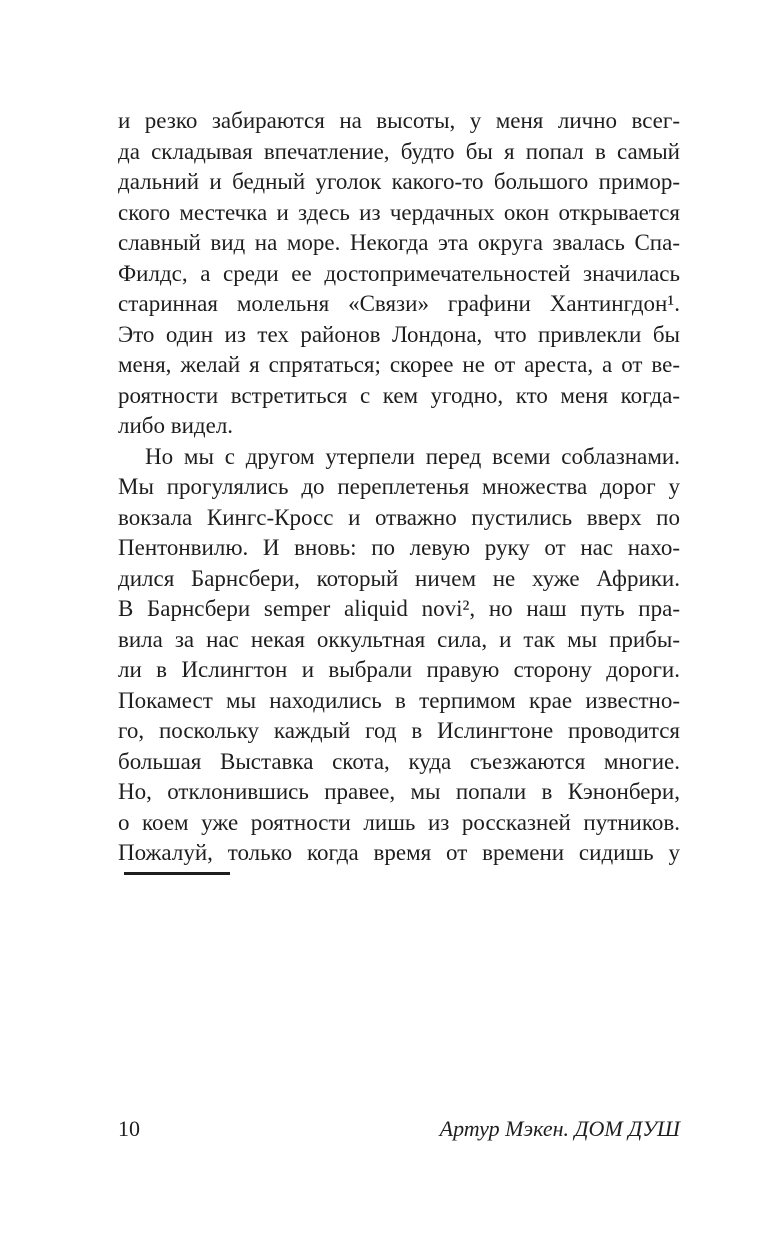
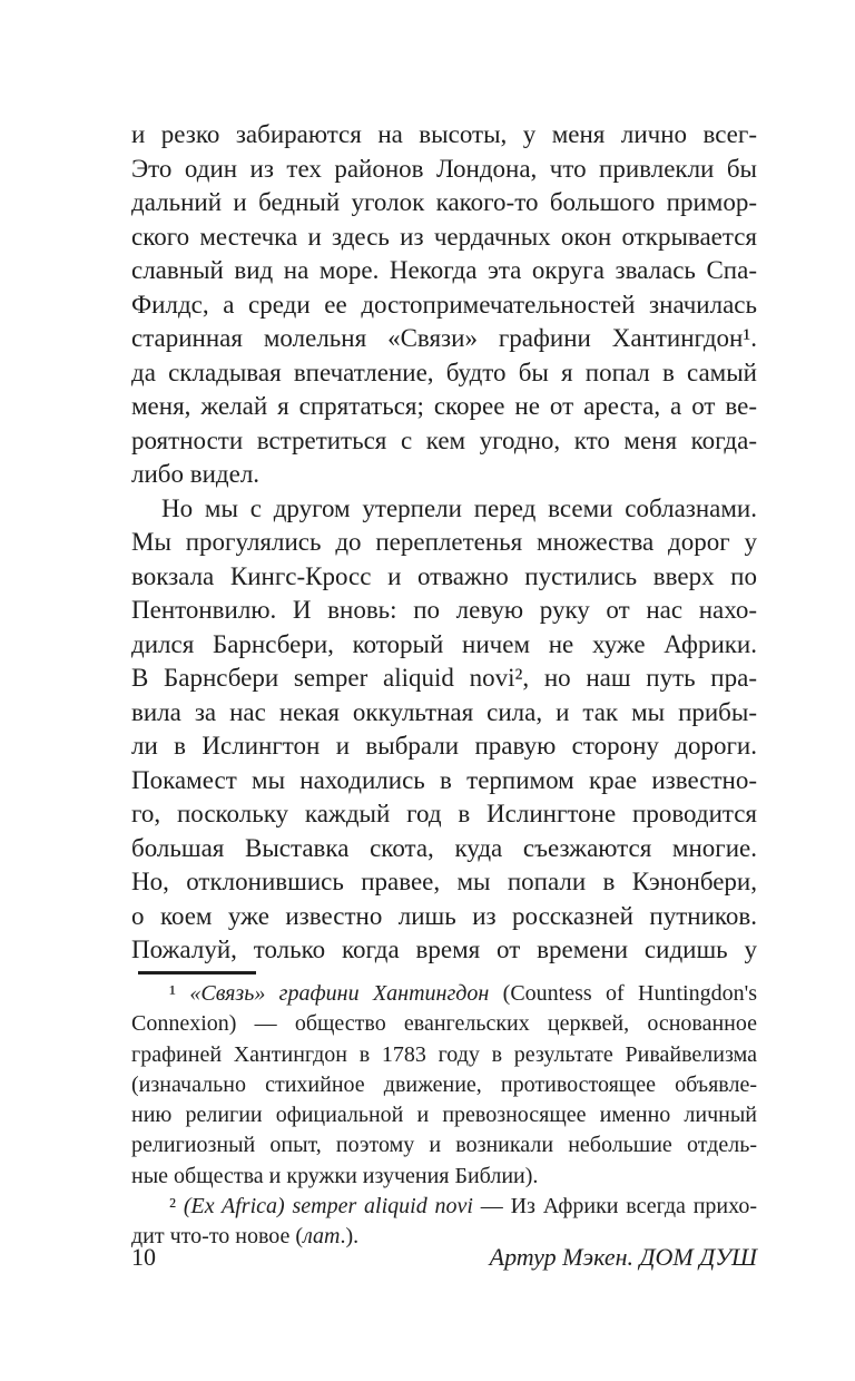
  и резко забираются на высоты, у меня лично всег-
- да складывая впечатление, будто бы я попал в самый
+ Это один из тех районов Лондона, что привлекли бы
  дальний и бедный уголок какого-то большого примор-
  ского местечка и здесь из чердачных окон открывается
  славный вид на море. Некогда эта округа звалась Спа-
  Филдс, а среди ее достопримечательностей значилась
  старинная молельня «Связи» графини Хантингдон¹.
- Это один из тех районов Лондона, что привлекли бы
+ да складывая впечатление, будто бы я попал в самый
  меня, желай я спрятаться; скорее не от ареста, а от ве-
  роятности встретиться с кем угодно, кто меня когда-
  либо видел.
  Но мы с другом утерпели перед всеми соблазнами.
  Мы прогулялись до переплетенья множества дорог у
  вокзала Кингс-Кросс и отважно пустились вверх по
  Пентонвилю. И вновь: по левую руку от нас нахо-
  дился Барнсбери, который ничем не хуже Африки.
  В Барнсбери semper aliquid novi², но наш путь пра-
  вила за нас некая оккультная сила, и так мы прибы-
  ли в Ислингтон и выбрали правую сторону дороги.
  Покамест мы находились в терпимом крае известно-
  го, поскольку каждый год в Ислингтоне проводится
  большая Выставка скота, куда съезжаются многие.
  Но, отклонившись правее, мы попали в Кэнонбери,
- о коем уже роятности лишь из россказней путников.
+ о коем уже известно лишь из россказней путников.
  Пожалуй, только когда время от времени сидишь у
+ ¹ «Связь» графини Хантингдон (Countess of Huntingdon's
+ Connexion) — общество евангельских церквей, основанное
+ графиней Хантингдон в 1783 году в результате Ривайвелизма
+ (изначально стихийное движение, противостоящее объявле-
+ нию религии официальной и превозносящее именно личный
+ религиозный опыт, поэтому и возникали небольшие отдель-
+ ные общества и кружки изучения Библии).
+ ² (Ex Africa) semper aliquid novi — Из Африки всегда прихо-
+ дит что-то новое (лат.).
  10
  Артур Мэкен. ДОМ ДУШ
